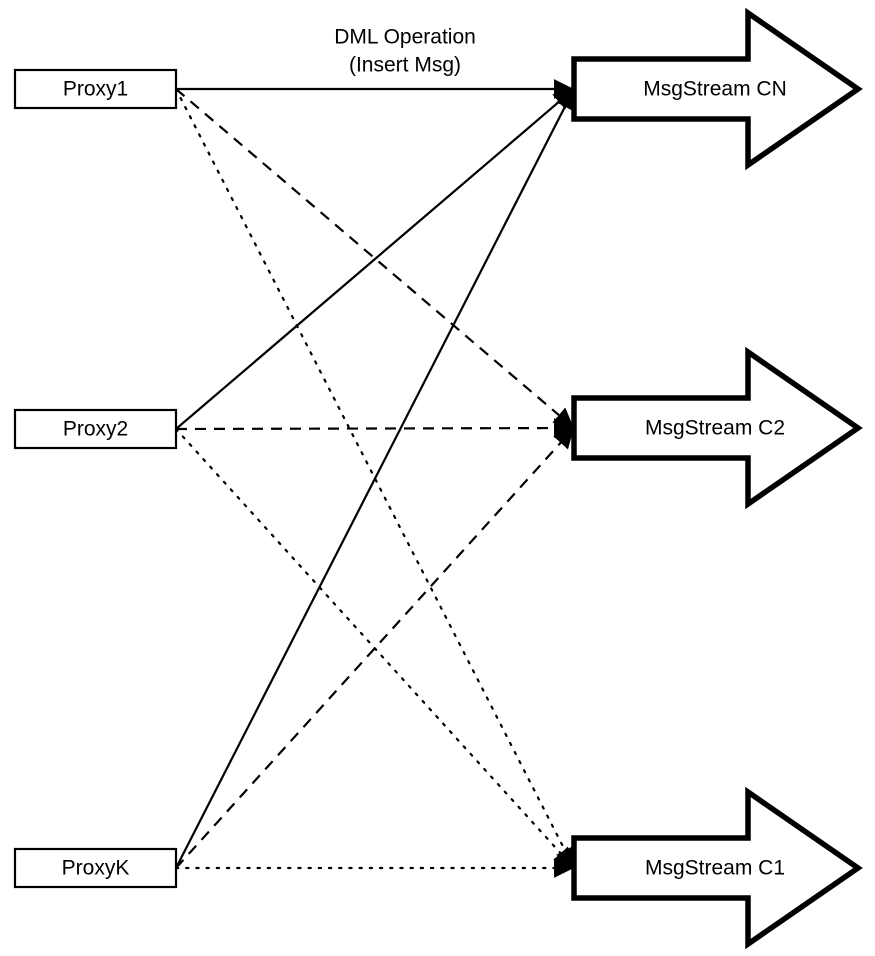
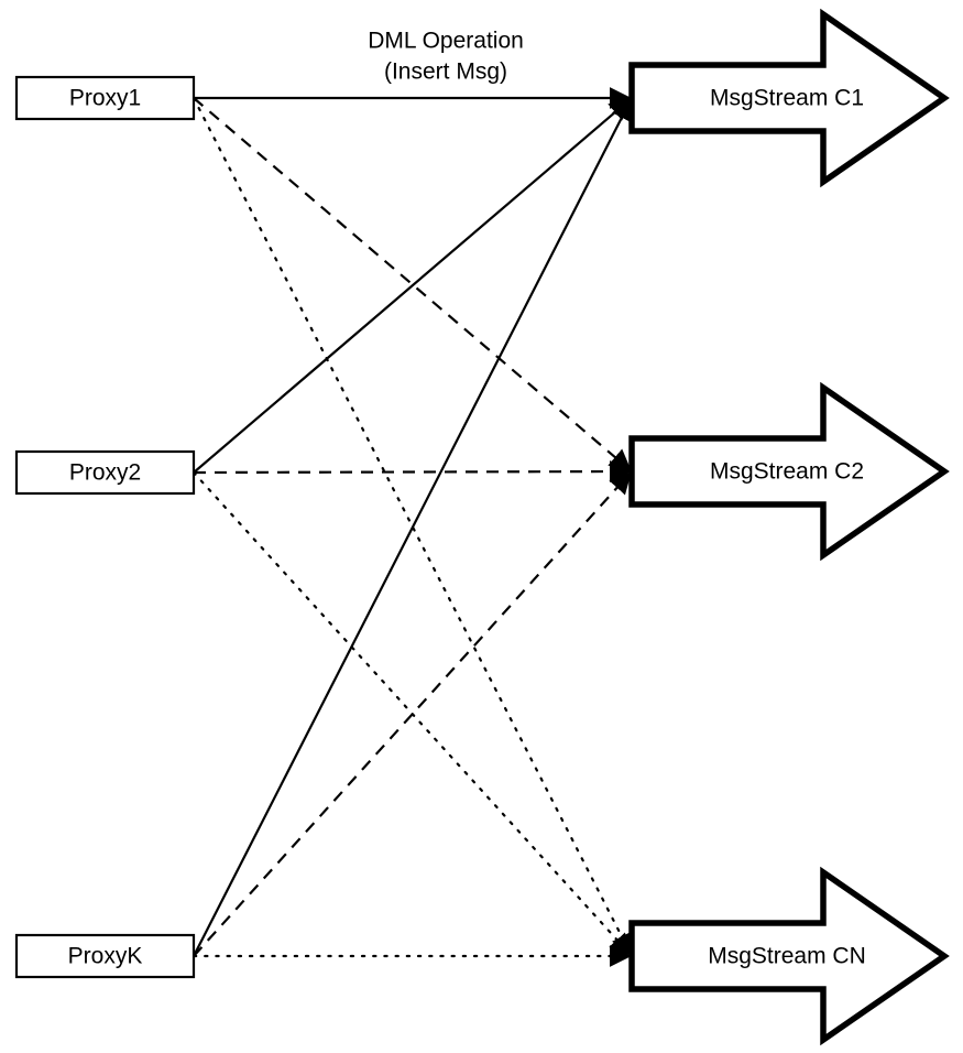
  Proxy1
  Proxy2
  ProxyK
- MsgStream CN
+ MsgStream C1
  MsgStream C2
- MsgStream C1
+ MsgStream CN
  DML Operation
  (Insert Msg)
